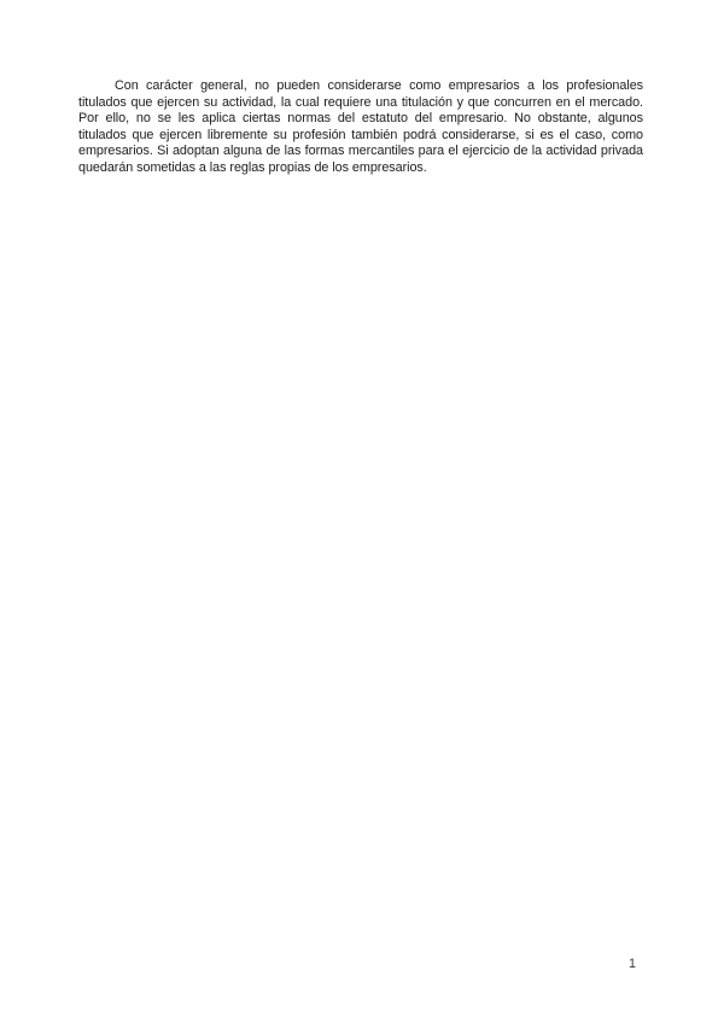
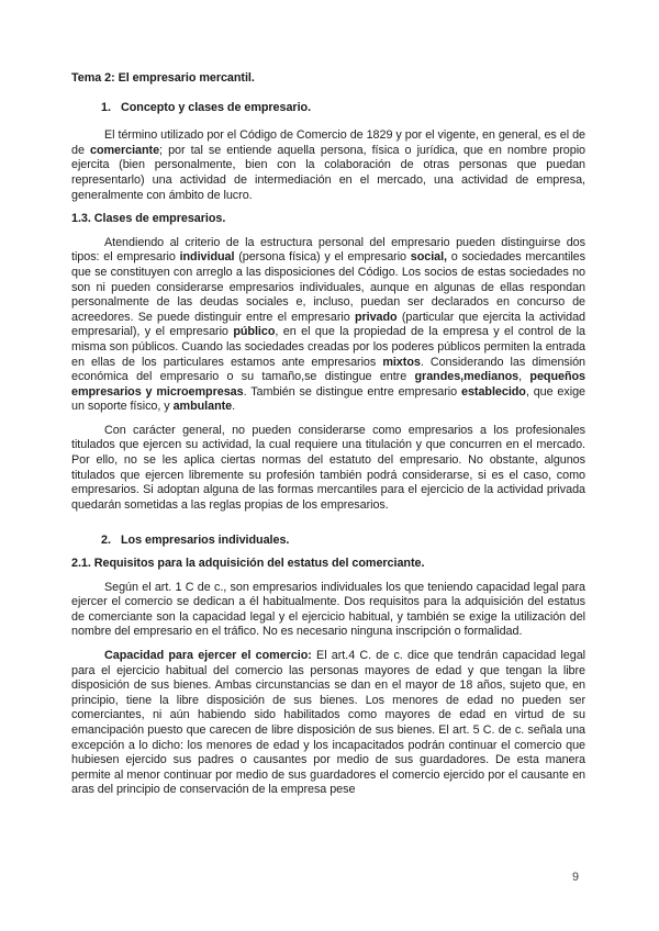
+ Tema 2: El empresario mercantil.
+ 1. Concepto y clases de empresario.
+ El término utilizado por el Código de Comercio de 1829 y por el vigente, en general, es el de de comerciante; por tal se entiende aquella persona, física o jurídica, que en nombre propio ejercita (bien personalmente, bien con la colaboración de otras personas que puedan representarlo) una actividad de intermediación en el mercado, una actividad de empresa, generalmente con ámbito de lucro.
+ 1.3. Clases de empresarios.
+ Atendiendo al criterio de la estructura personal del empresario pueden distinguirse dos tipos: el empresario individual (persona física) y el empresario social, o sociedades mercantiles que se constituyen con arreglo a las disposiciones del Código. Los socios de estas sociedades no son ni pueden considerarse empresarios individuales, aunque en algunas de ellas respondan personalmente de las deudas sociales e, incluso, puedan ser declarados en concurso de acreedores. Se puede distinguir entre el empresario privado (particular que ejercita la actividad empresarial), y el empresario público, en el que la propiedad de la empresa y el control de la misma son públicos. Cuando las sociedades creadas por los poderes públicos permiten la entrada en ellas de los particulares estamos ante empresarios mixtos. Considerando las dimensión económica del empresario o su tamaño,se distingue entre grandes,medianos, pequeños empresarios y microempresas. También se distingue entre empresario establecido, que exige un soporte físico, y ambulante.
  Con carácter general, no pueden considerarse como empresarios a los profesionales titulados que ejercen su actividad, la cual requiere una titulación y que concurren en el mercado. Por ello, no se les aplica ciertas normas del estatuto del empresario. No obstante, algunos titulados que ejercen libremente su profesión también podrá considerarse, si es el caso, como empresarios. Si adoptan alguna de las formas mercantiles para el ejercicio de la actividad privada quedarán sometidas a las reglas propias de los empresarios.
+ 2. Los empresarios individuales.
+ 2.1. Requisitos para la adquisición del estatus del comerciante.
+ Según el art. 1 C de c., son empresarios individuales los que teniendo capacidad legal para ejercer el comercio se dedican a él habitualmente. Dos requisitos para la adquisición del estatus de comerciante son la capacidad legal y el ejercicio habitual, y también se exige la utilización del nombre del empresario en el tráfico. No es necesario ninguna inscripción o formalidad.
+ Capacidad para ejercer el comercio: El art.4 C. de c. dice que tendrán capacidad legal para el ejercicio habitual del comercio las personas mayores de edad y que tengan la libre disposición de sus bienes. Ambas circunstancias se dan en el mayor de 18 años, sujeto que, en principio, tiene la libre disposición de sus bienes. Los menores de edad no pueden ser comerciantes, ni aún habiendo sido habilitados como mayores de edad en virtud de su emancipación puesto que carecen de libre disposición de sus bienes. El art. 5 C. de c. señala una excepción a lo dicho: los menores de edad y los incapacitados podrán continuar el comercio que hubiesen ejercido sus padres o causantes por medio de sus guardadores. De esta manera permite al menor continuar por medio de sus guardadores el comercio ejercido por el causante en aras del principio de conservación de la empresa pese
- 1
+ 9
